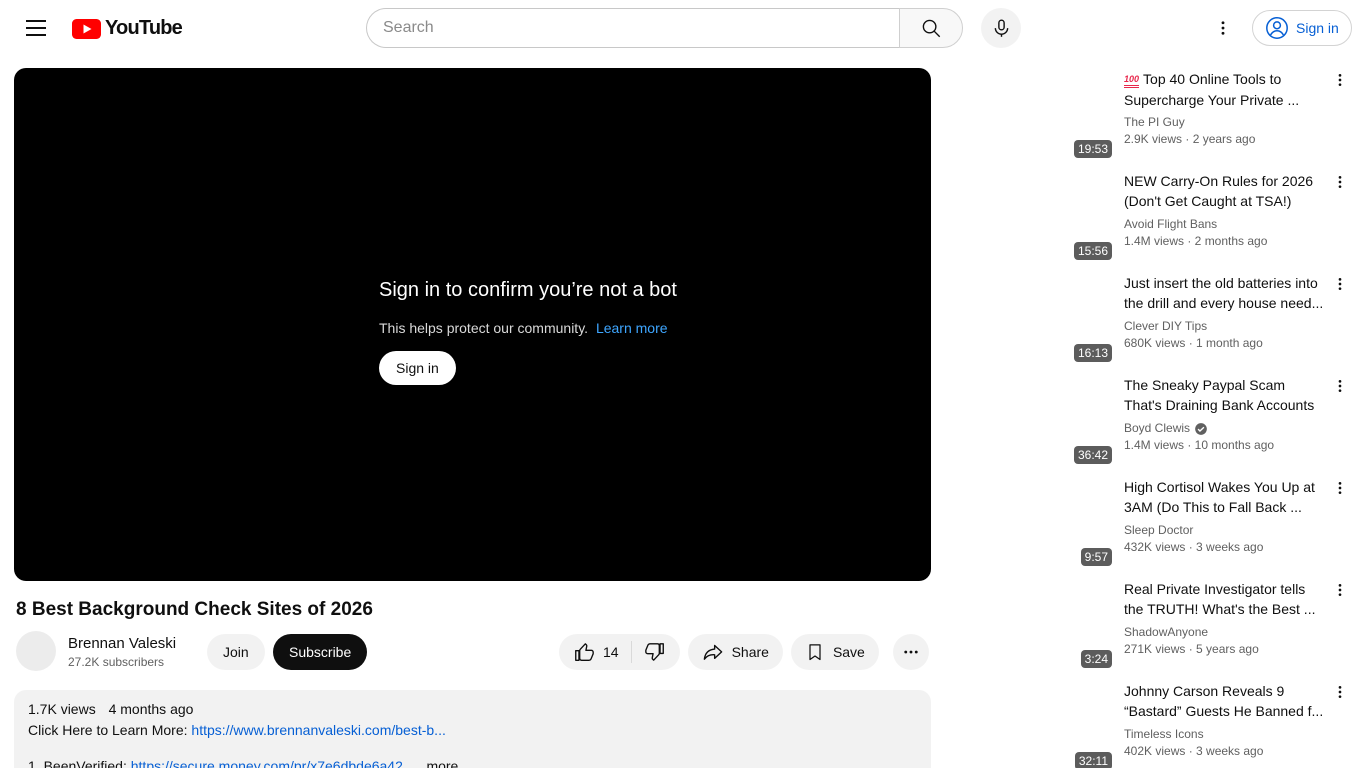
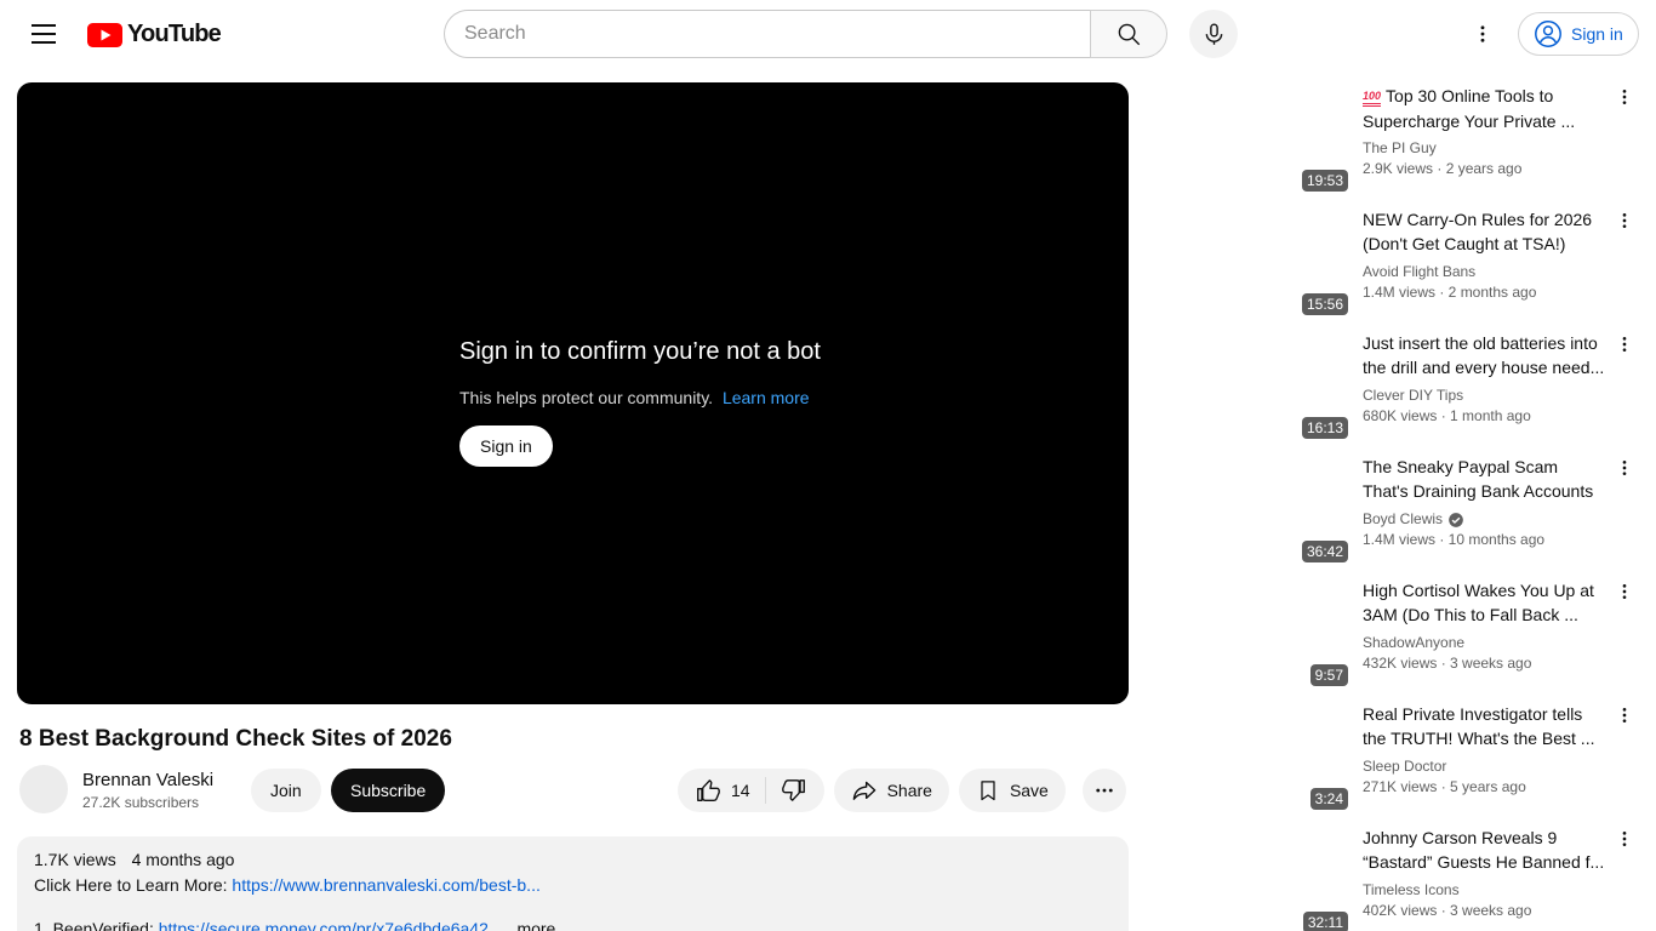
  YouTube
  Search
  Sign in
  Sign in to confirm you’re not a bot
  This helps protect our community. Learn more
  Sign in
  8 Best Background Check Sites of 2026
  Brennan Valeski
  27.2K subscribers
  Join
  Subscribe
  14
  Share
  Save
  1.7K views 4 months ago
  Click Here to Learn More: https://www.brennanvaleski.com/best-b...
  1. BeenVerified: https://secure.money.com/pr/x7e6dbde6a42... more
  19:53
- Top 40 Online Tools to Supercharge Your Private ...
+ Top 30 Online Tools to Supercharge Your Private ...
  The PI Guy
  2.9K views · 2 years ago
  15:56
  NEW Carry-On Rules for 2026 (Don't Get Caught at TSA!)
  Avoid Flight Bans
  1.4M views · 2 months ago
  16:13
  Just insert the old batteries into the drill and every house need...
  Clever DIY Tips
  680K views · 1 month ago
  36:42
  The Sneaky Paypal Scam That's Draining Bank Accounts
  Boyd Clewis
  1.4M views · 10 months ago
  9:57
  High Cortisol Wakes You Up at 3AM (Do This to Fall Back ...
- Sleep Doctor
+ ShadowAnyone
  432K views · 3 weeks ago
  3:24
  Real Private Investigator tells the TRUTH! What's the Best ...
- ShadowAnyone
+ Sleep Doctor
  271K views · 5 years ago
  32:11
  Johnny Carson Reveals 9 “Bastard” Guests He Banned f...
  Timeless Icons
  402K views · 3 weeks ago
